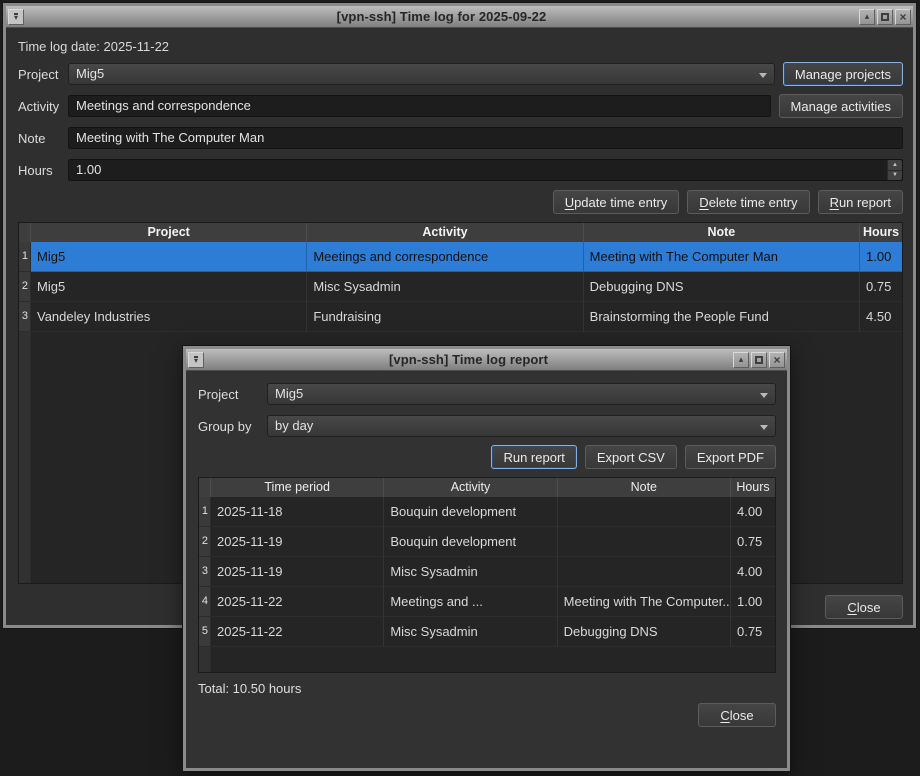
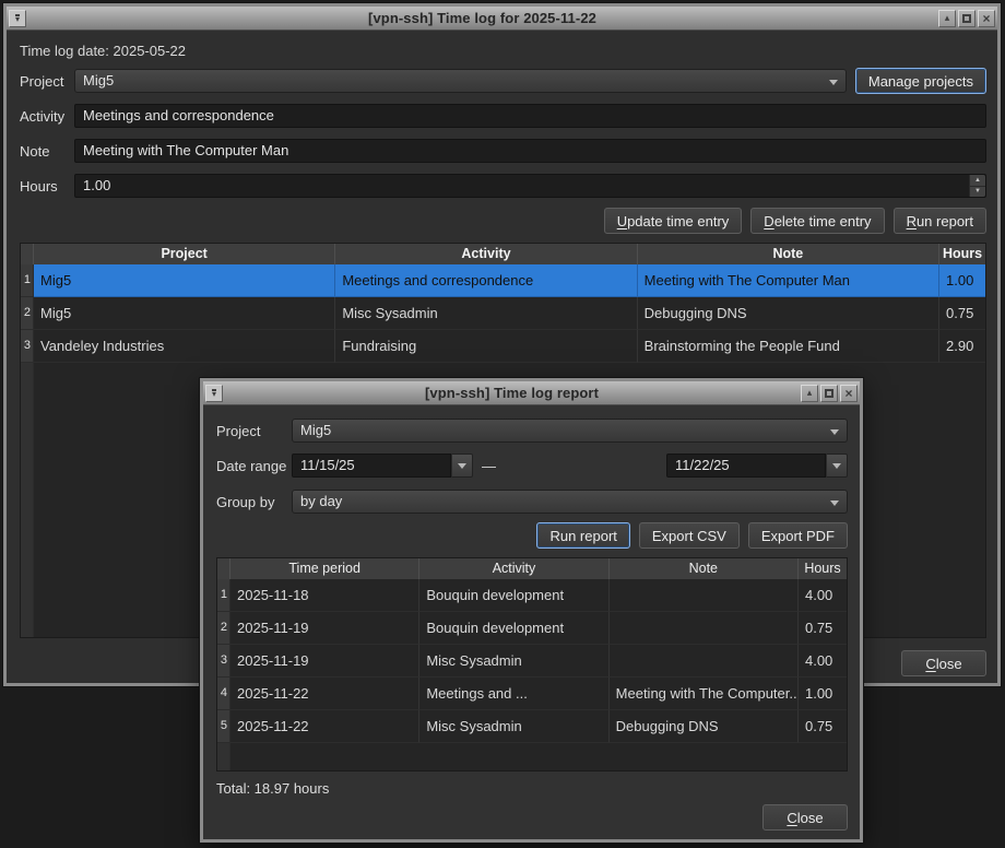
  ▾
- [vpn-ssh] Time log for 2025-09-22
+ [vpn-ssh] Time log for 2025-11-22
  ▴
  ×
- Time log date: 2025-11-22
+ Time log date: 2025-05-22
  Project
  Mig5
  Manage projects
  Activity
  Meetings and correspondence
- Manage activities
  Note
  Meeting with The Computer Man
  Hours
  1.00
  U
  pdate time entry
  D
  elete time entry
  R
  un report
  Project
  Activity
  Note
  Hours
  1
  Mig5
  Meetings and correspondence
  Meeting with The Computer Man
  1.00
  2
  Mig5
  Misc Sysadmin
  Debugging DNS
  0.75
  3
  Vandeley Industries
  Fundraising
  Brainstorming the People Fund
- 4.50
+ 2.90
  C
  lose
  ▾
  [vpn-ssh] Time log report
  ▴
  ×
  Project
  Mig5
+ Date range
+ 11/15/25
+ —
+ 11/22/25
  Group by
  by day
  Run report
  Export CSV
  Export PDF
  Time period
  Activity
  Note
  Hours
  1
  2025-11-18
  Bouquin development
  4.00
  2
  2025-11-19
  Bouquin development
  0.75
  3
  2025-11-19
  Misc Sysadmin
  4.00
  4
  2025-11-22
  Meetings and ...
  Meeting with The Computer..
  1.00
  5
  2025-11-22
  Misc Sysadmin
  Debugging DNS
  0.75
- Total: 10.50 hours
+ Total: 18.97 hours
  C
  lose
